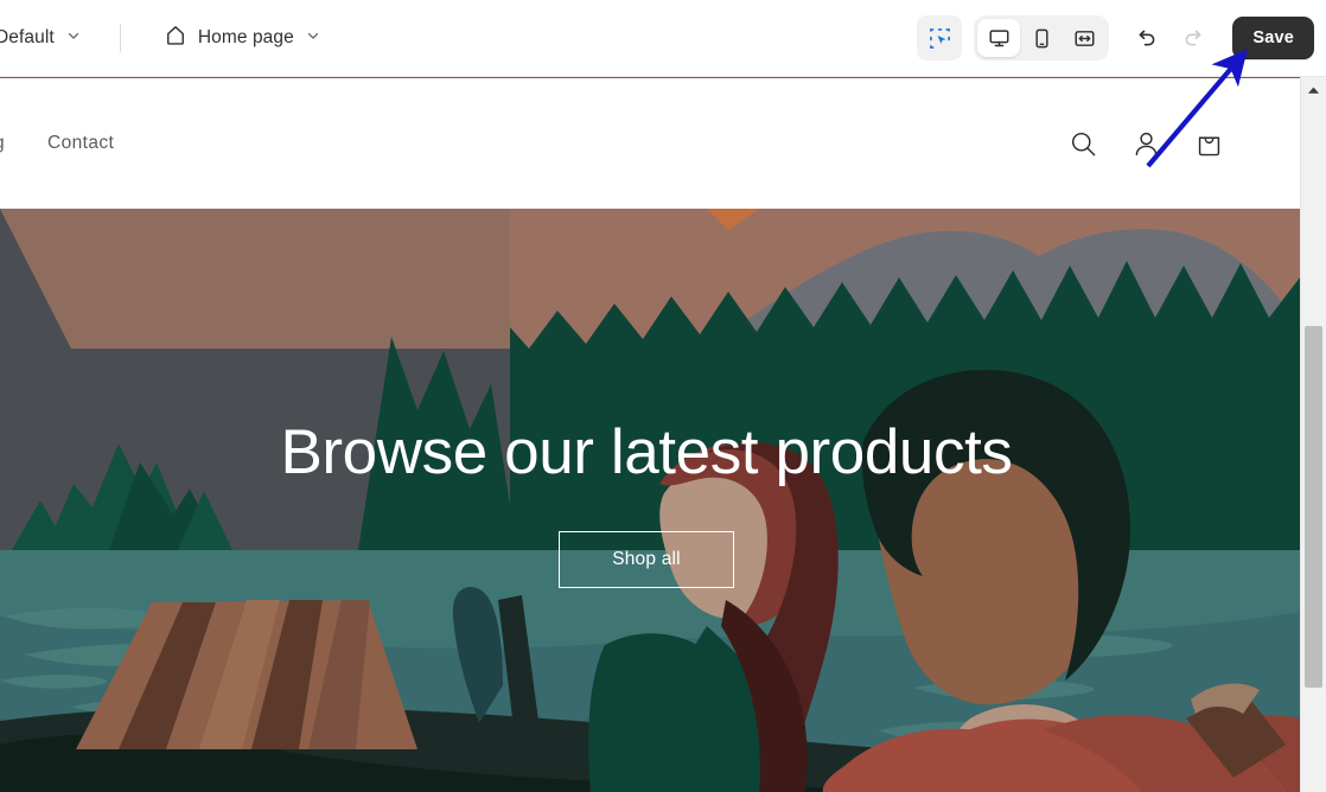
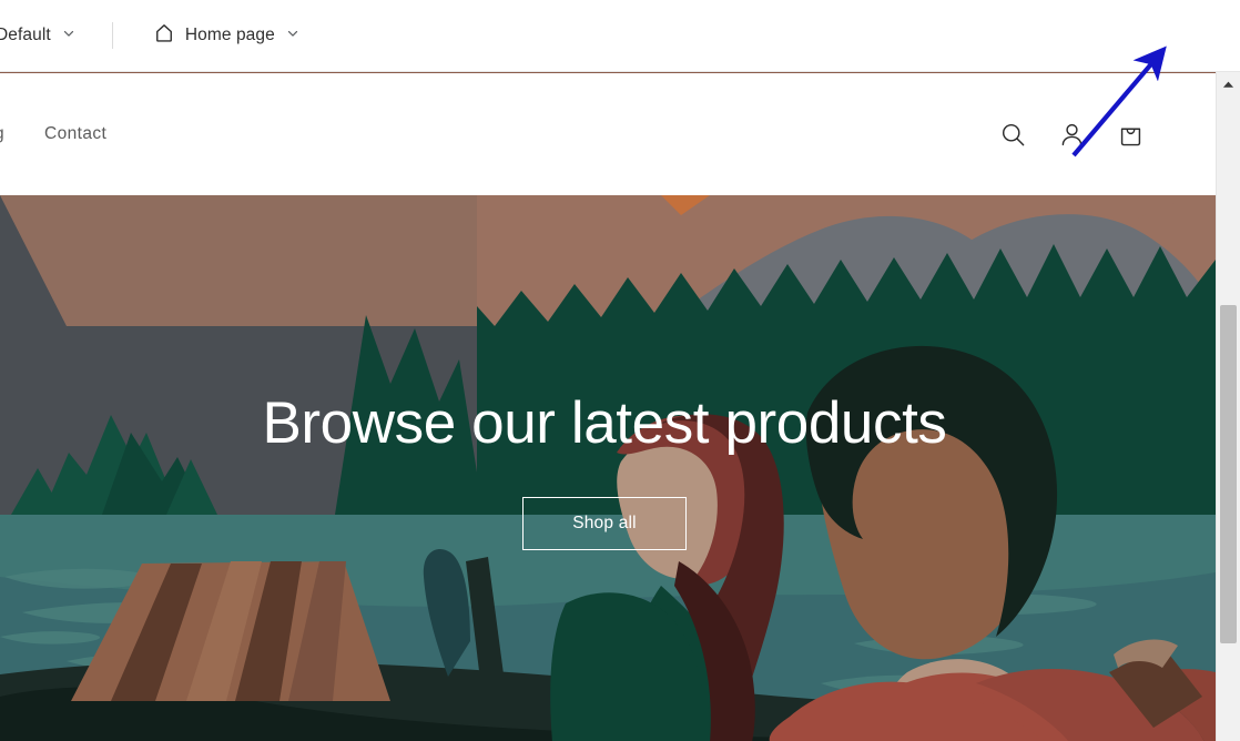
  Default
  Home page
- Save
  Contact
  Browse our latest products
  Shop all
